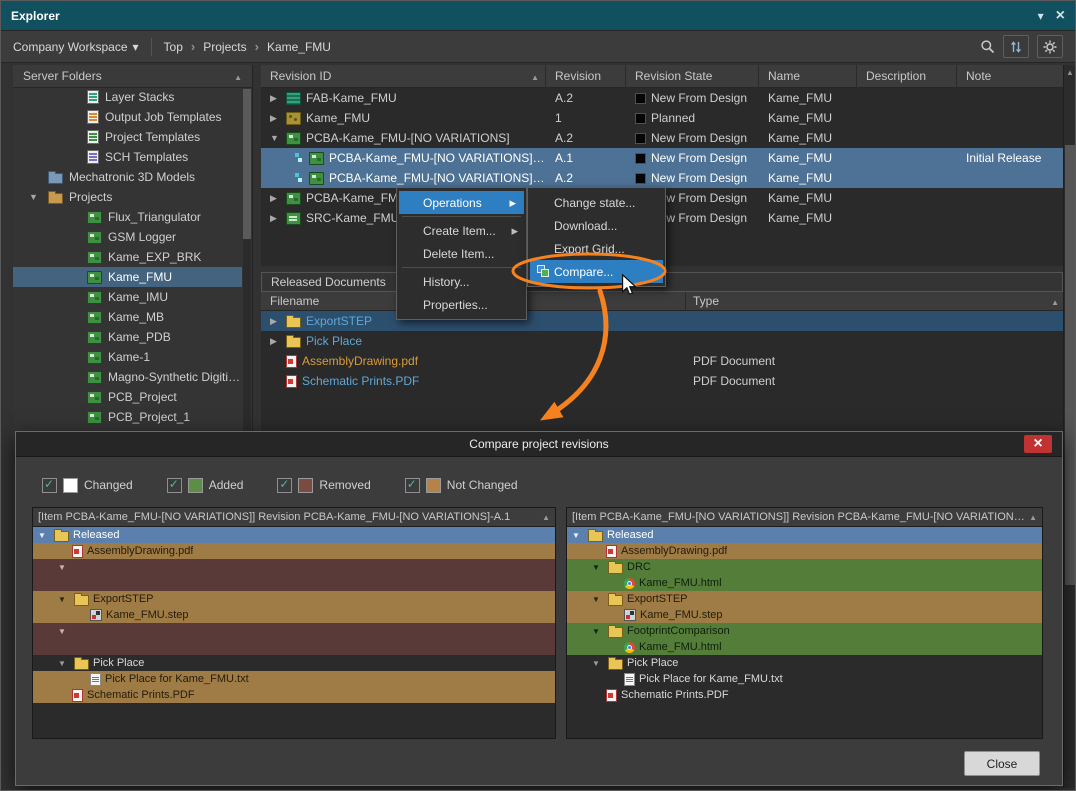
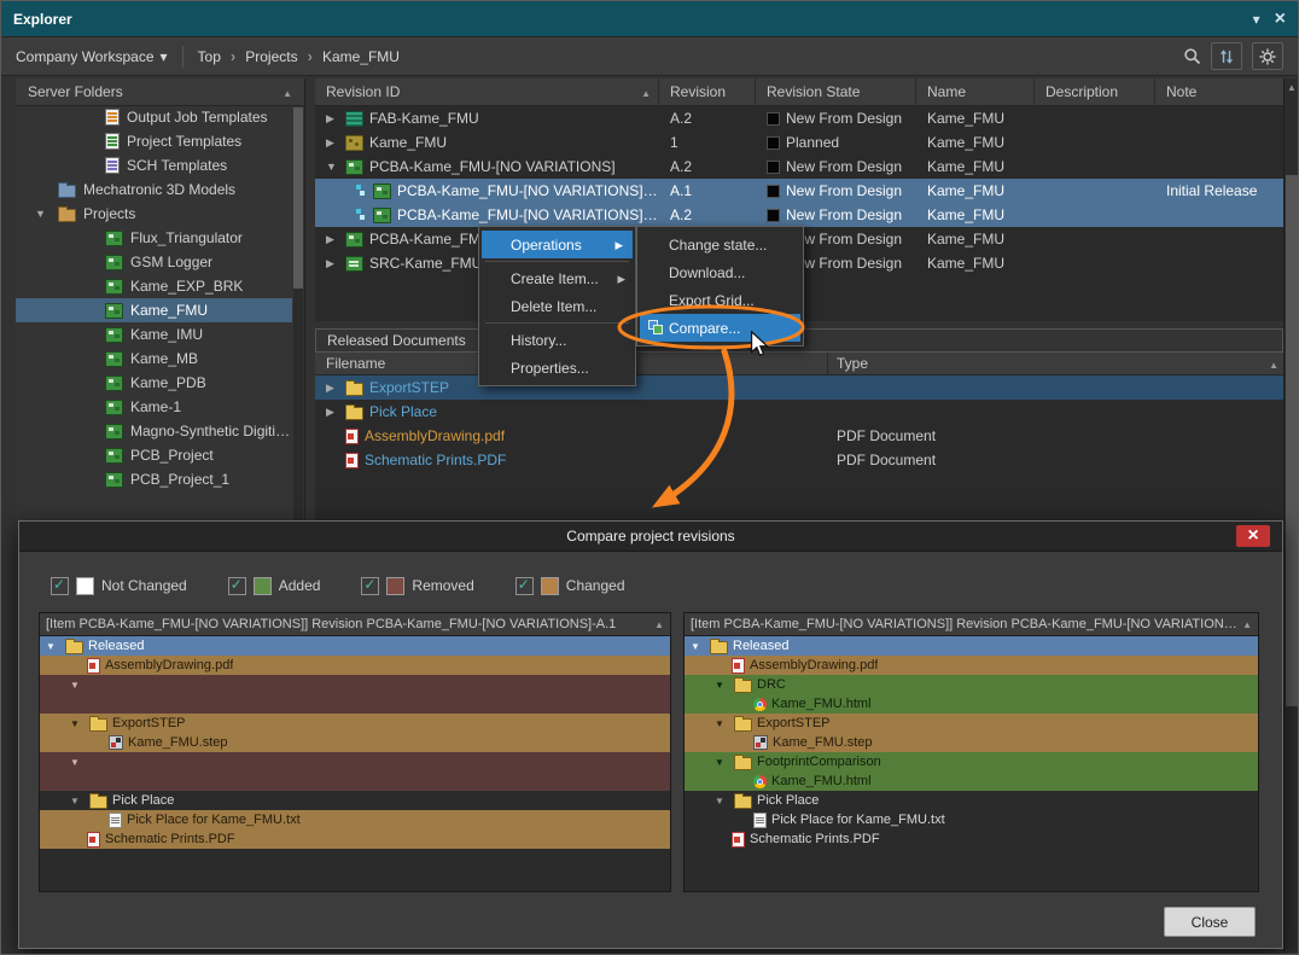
  Explorer
  Company Workspace
  Top
  Projects
  Kame_FMU
  Server Folders
- Layer Stacks
  Output Job Templates
  Project Templates
  SCH Templates
  Mechatronic 3D Models
  Projects
  Flux_Triangulator
  GSM Logger
  Kame_EXP_BRK
  Kame_FMU
  Kame_IMU
  Kame_MB
  Kame_PDB
  Kame-1
  Magno-Synthetic Digitize
  PCB_Project
  PCB_Project_1
  Revision ID
  Revision
  Revision State
  Name
  Description
  Note
  FAB-Kame_FMU
  A.2
  New From Design
  Kame_FMU
  Kame_FMU
  1
  Planned
  Kame_FMU
  PCBA-Kame_FMU-[NO VARIATIONS]
  A.2
  New From Design
  Kame_FMU
  PCBA-Kame_FMU-[NO VARIATIONS]-A
  A.1
  New From Design
  Kame_FMU
  Initial Release
  PCBA-Kame_FMU-[NO VARIATIONS]-A
  A.2
  New From Design
  Kame_FMU
  PCBA-Kame_FM
  w From Design
  Kame_FMU
  SRC-Kame_FM
  w From Design
  Kame_FMU
  Released Documents
  Filename
  Type
  ExportSTEP
  Pick Place
  AssemblyDrawing.pdf
  PDF Document
  Schematic Prints.PDF
  PDF Document
  Operations
  Create Item...
  Delete Item...
  History...
  Properties...
  Change state...
  Download...
  Export Grid...
  Compare...
  Compare project revisions
- Changed
+ Not Changed
  Added
  Removed
- Not Changed
+ Changed
  [Item PCBA-Kame_FMU-[NO VARIATIONS]] Revision PCBA-Kame_FMU-[NO VARIATIONS]-A.1
  Released
  AssemblyDrawing.pdf
  ExportSTEP
  Kame_FMU.step
  Pick Place
  Pick Place for Kame_FMU.txt
  Schematic Prints.PDF
  [Item PCBA-Kame_FMU-[NO VARIATIONS]] Revision PCBA-Kame_FMU-[NO VARIATIONS]-
  Released
  AssemblyDrawing.pdf
  DRC
  Kame_FMU.html
  ExportSTEP
  Kame_FMU.step
  FootprintComparison
  Kame_FMU.html
  Pick Place
  Pick Place for Kame_FMU.txt
  Schematic Prints.PDF
  Close
